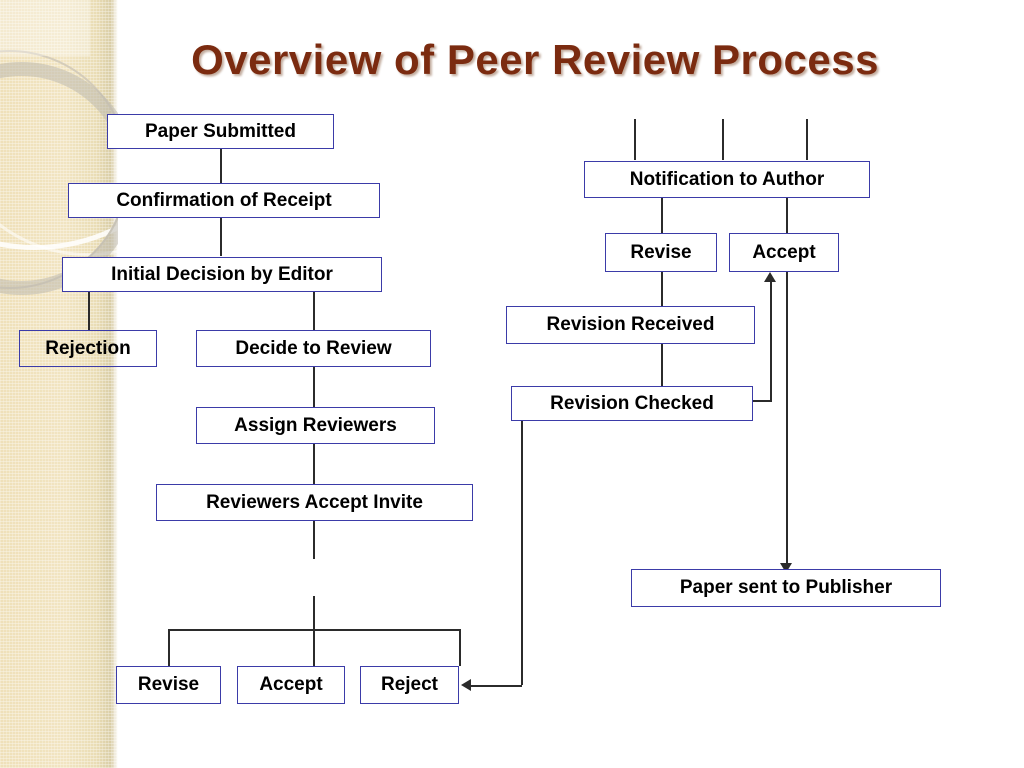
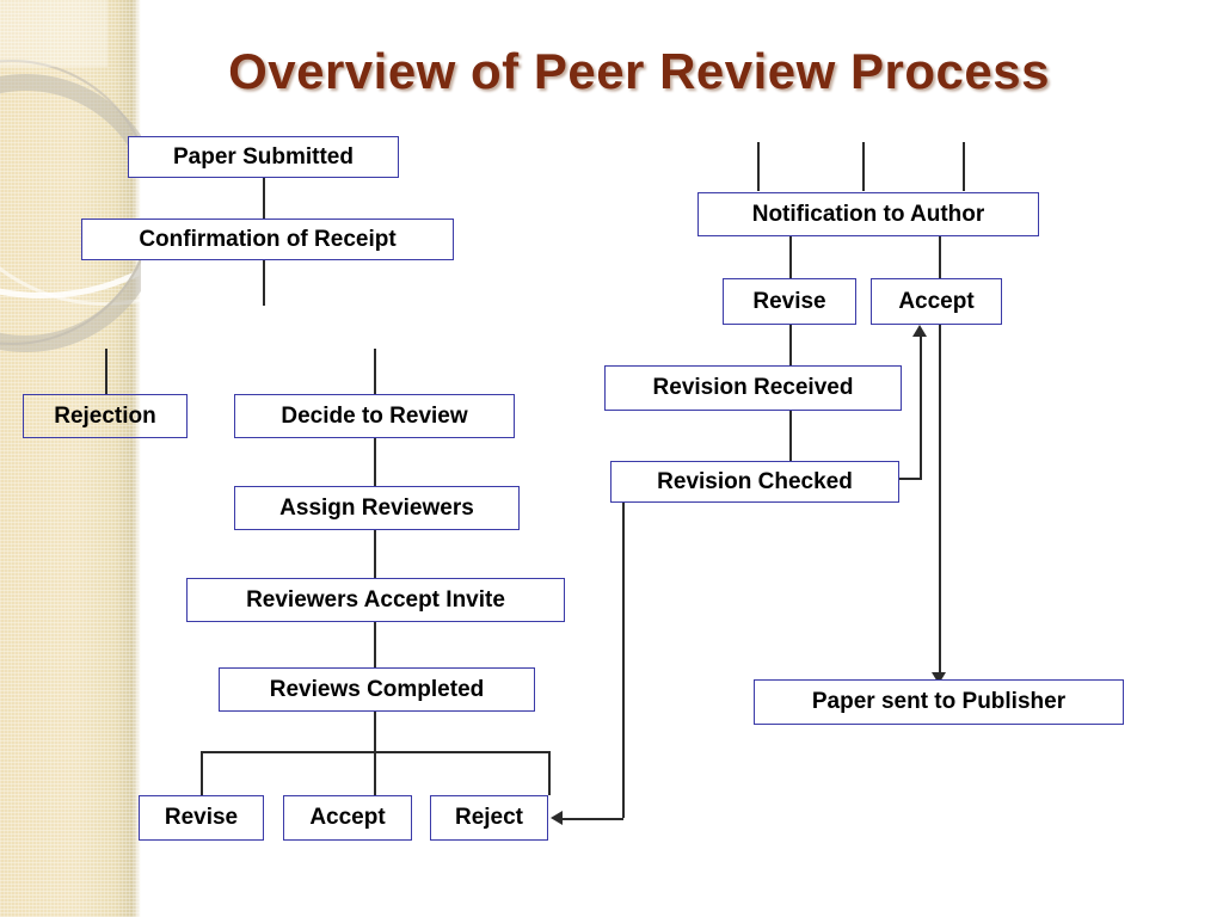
  Overview of Peer Review Process
  Paper Submitted
  Confirmation of Receipt
- Initial Decision by Editor
  Rejection
  Decide to Review
  Assign Reviewers
  Reviewers Accept Invite
+ Reviews Completed
  Revise
  Accept
  Reject
  Notification to Author
  Revise
  Accept
  Revision Received
  Revision Checked
  Paper sent to Publisher
